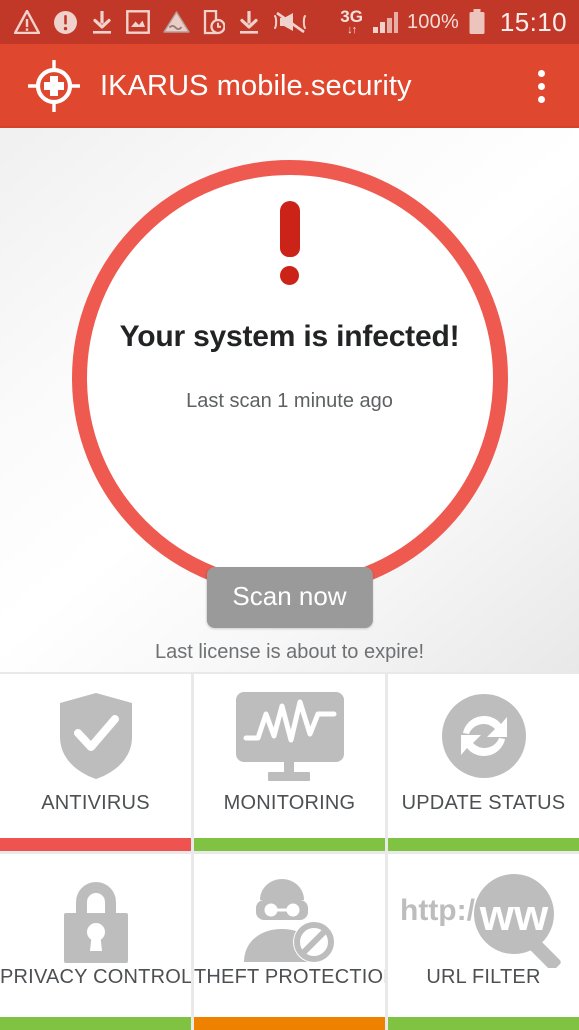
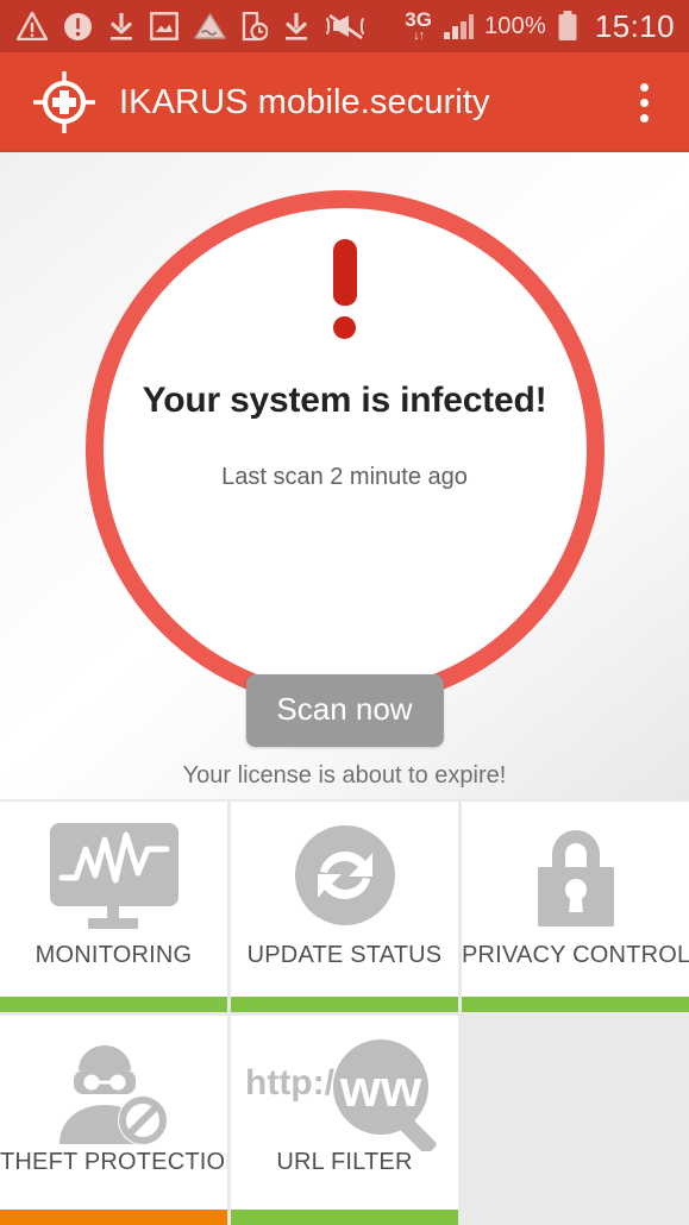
  3G
  ↓↑
  100%
  15:10
  IKARUS mobile.security
  Your system is infected!
- Last scan 1 minute ago
+ Last scan 2 minute ago
  Scan now
- Last license is about to expire!
+ Your license is about to expire!
- ANTIVIRUS
  MONITORING
  UPDATE STATUS
  PRIVACY CONTROL
  THEFT PROTECTIO
  http:/
  ww
  URL FILTER
